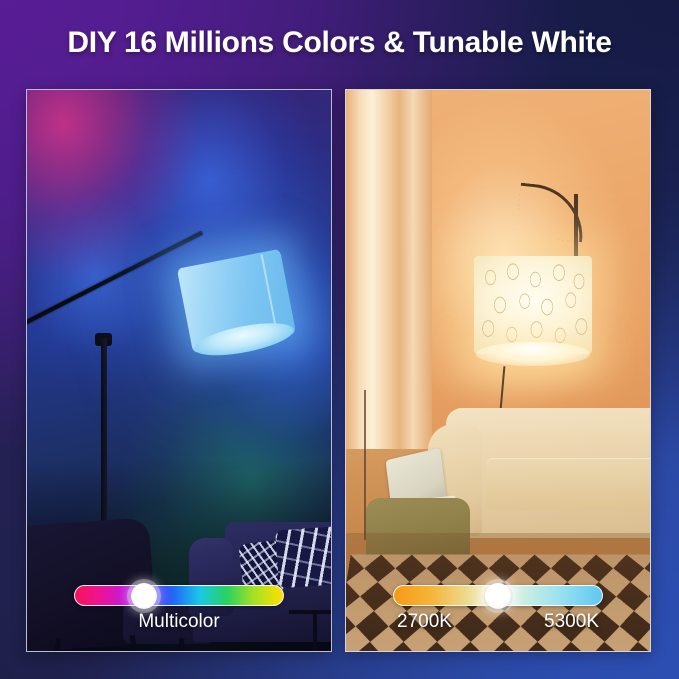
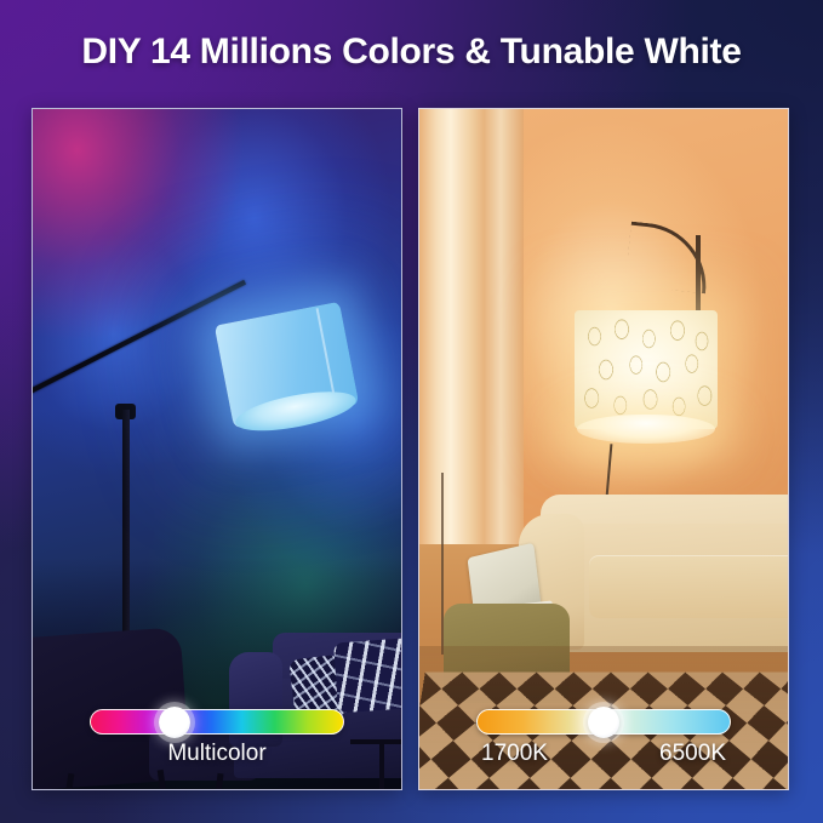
- DIY 16 Millions Colors & Tunable White
+ DIY 14 Millions Colors & Tunable White
  Multicolor
- 2700K
+ 1700K
- 5300K
+ 6500K
